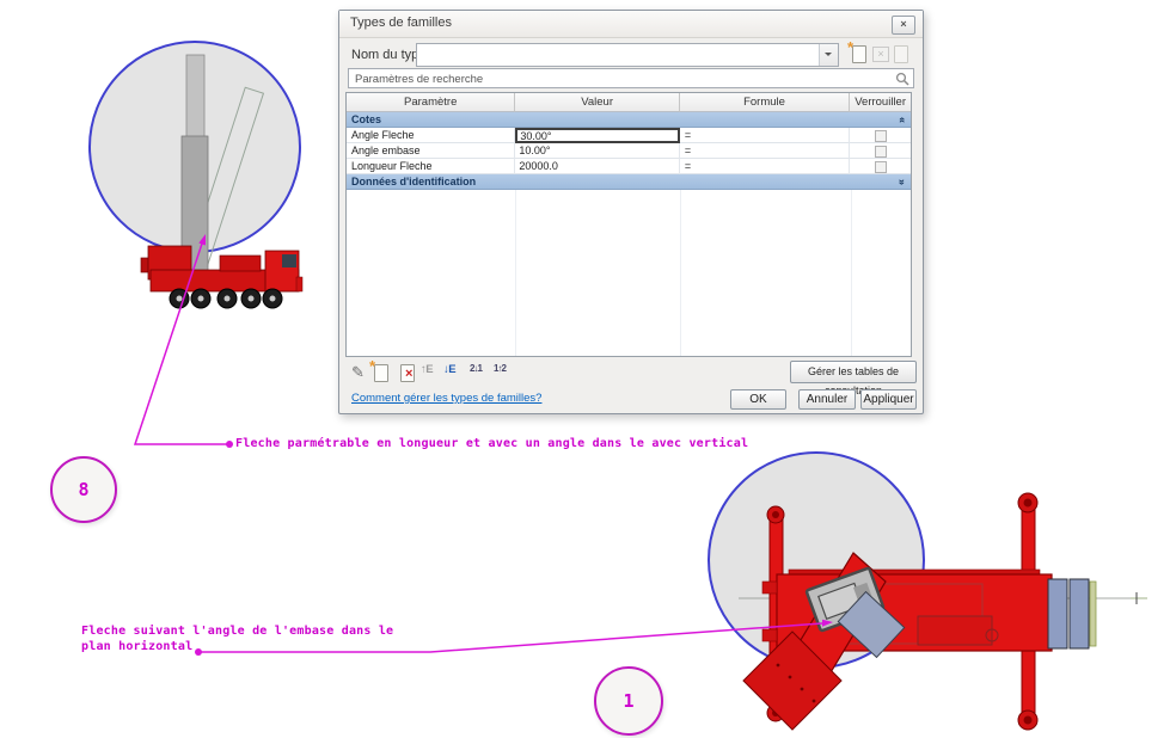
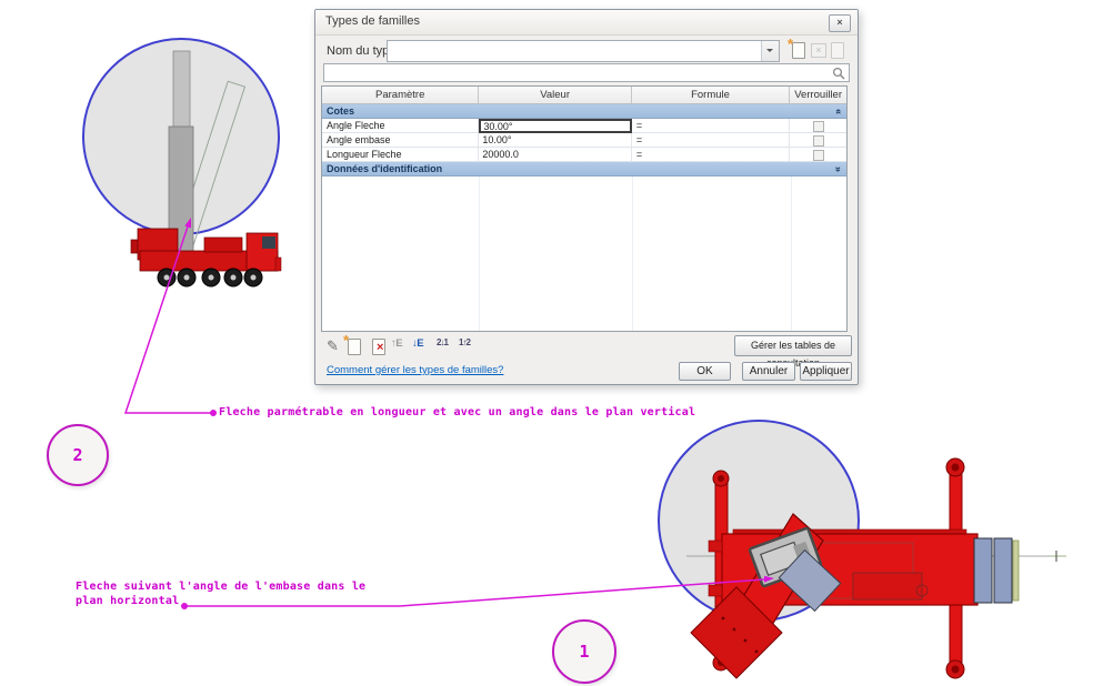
- Fleche parmétrable en longueur et avec un angle dans le avec vertical
+ Fleche parmétrable en longueur et avec un angle dans le plan vertical
  Fleche suivant l'angle de l'embase dans le
  plan horizontal
- 8
+ 2
  1
  Types de familles
  ×
  Nom du ty
  *
  ×
- Paramètres de recherche
  Paramètre
  Valeur
  Formule
  Verrouiller
  Cotes
  Angle Fleche
  30.00°
  =
  Angle embase
  10.00°
  =
  Longueur Fleche
  20000.0
  =
  Données d'identification
  ✎
  *
  ×
  ↑E
  ↓E
  2↓1
  1↑2
  Comment gérer les types de familles?
  OK
  Annuler
  Appliquer
